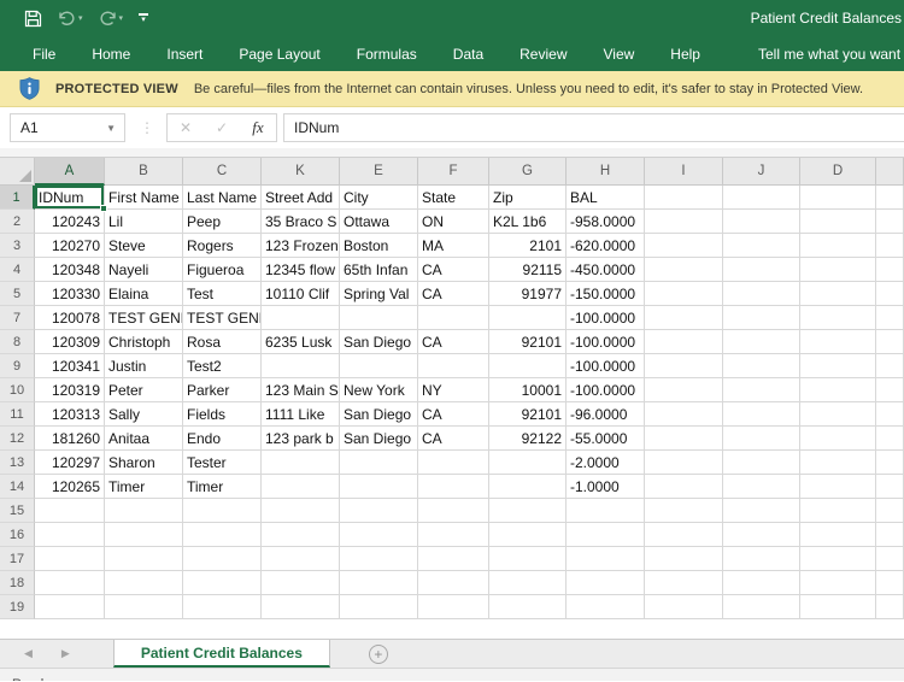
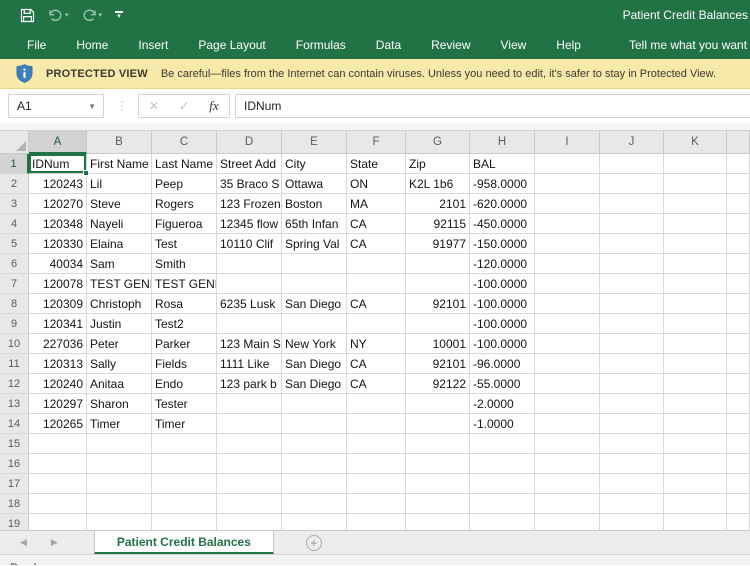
  Patient Credit Balances
  File
  Home
  Insert
  Page Layout
  Formulas
  Data
  Review
  View
  Help
  Tell me what you want
  PROTECTED VIEW
  Be careful—files from the Internet can contain viruses. Unless you need to edit, it's safer to stay in Protected View.
  A1
  ▼
  ⋮
  ✕
  ✓
  fx
  IDNum
  A
  B
  C
- K
+ D
  E
  F
  G
  H
  I
  J
- D
+ K
  1
  IDNum
  First Name
  Last Name
  Street Add
  City
  State
  Zip
  BAL
  2
  120243
  Lil
  Peep
  35 Braco S
  Ottawa
  ON
  K2L 1b6
  -958.0000
  3
  120270
  Steve
  Rogers
  123 Frozen
  Boston
  MA
  2101
  -620.0000
  4
  120348
  Nayeli
  Figueroa
  12345 flow
  65th Infan
  CA
  92115
  -450.0000
  5
  120330
  Elaina
  Test
  10110 Clif
  Spring Val
  CA
  91977
  -150.0000
+ 6
+ 40034
+ Sam
+ Smith
+ -120.0000
  7
  120078
  TEST GEN
  TEST GEN
  -100.0000
  8
  120309
  Christoph
  Rosa
  6235 Lusk
  San Diego
  CA
  92101
  -100.0000
  9
  120341
  Justin
  Test2
  -100.0000
  10
- 120319
+ 227036
  Peter
  Parker
  123 Main S
  New York
  NY
  10001
  -100.0000
  11
  120313
  Sally
  Fields
  1111 Like
  San Diego
  CA
  92101
  -96.0000
  12
- 181260
+ 120240
  Anitaa
  Endo
  123 park b
  San Diego
  CA
  92122
  -55.0000
  13
  120297
  Sharon
  Tester
  -2.0000
  14
  120265
  Timer
  Timer
  -1.0000
  15
  16
  17
  18
  19
  ◀
  ▶
  Patient Credit Balances
  +
